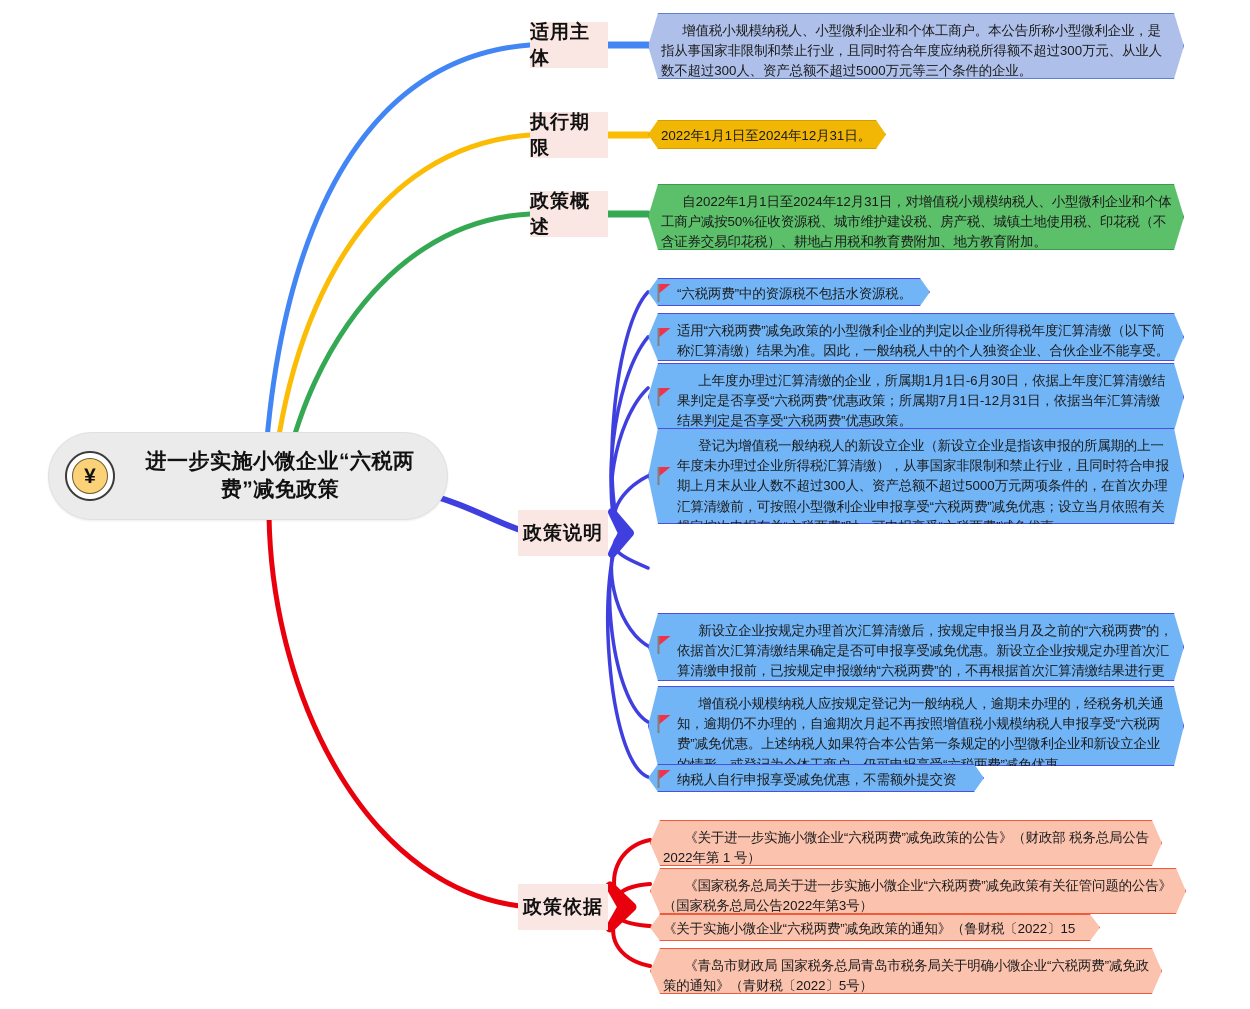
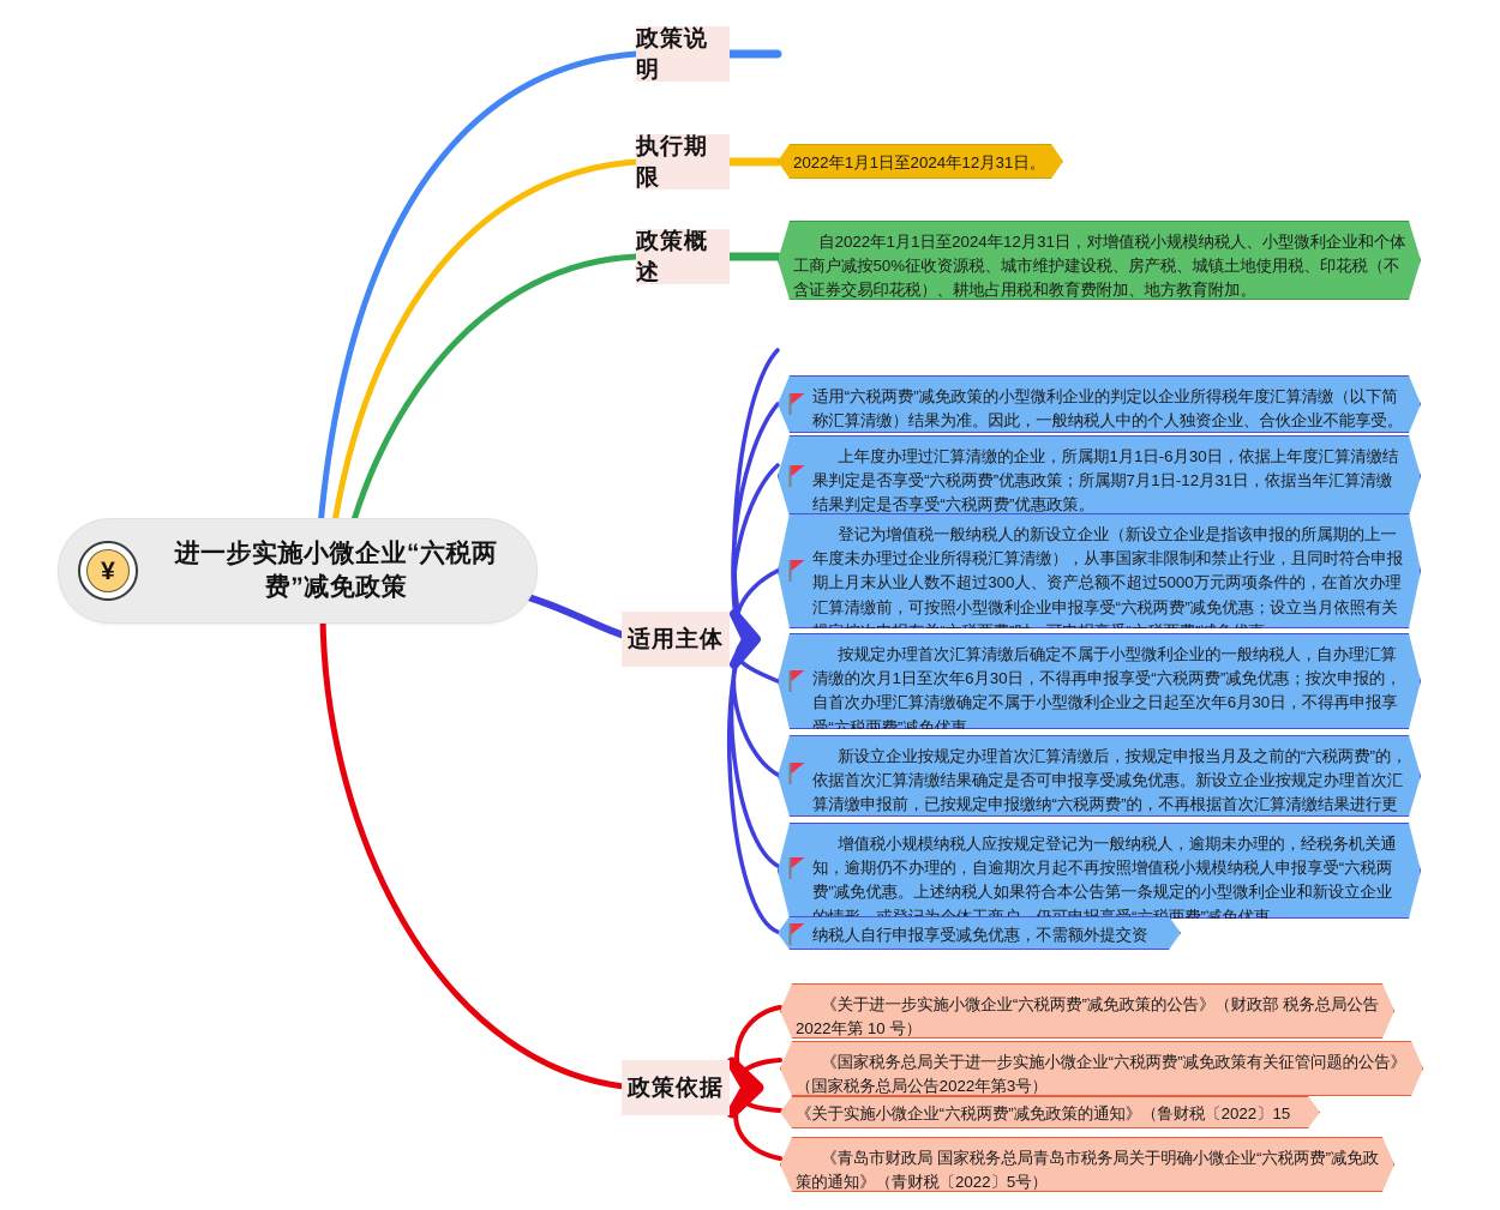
  ¥
  进一步实施小微企业“六税两费”减免政策
- 适用主体
+ 政策说明
  执行期限
  政策概述
- 政策说明
+ 适用主体
  政策依据
- 增值税小规模纳税人、小型微利企业和个体工商户。本公告所称小型微利企业，是指从事国家非限制和禁止行业，且同时符合年度应纳税所得额不超过300万元、从业人数不超过300人、资产总额不超过5000万元等三个条件的企业。
  2022年1月1日至2024年12月31日。
  自2022年1月1日至2024年12月31日，对增值税小规模纳税人、小型微利企业和个体工商户减按50%征收资源税、城市维护建设税、房产税、城镇土地使用税、印花税（不含证券交易印花税）、耕地占用税和教育费附加、地方教育附加。
- “六税两费”中的资源税不包括水资源税。
  适用“六税两费”减免政策的小型微利企业的判定以企业所得税年度汇算清缴（以下简称汇算清缴）结果为准。因此，一般纳税人中的个人独资企业、合伙企业不能享受。
  上年度办理过汇算清缴的企业，所属期1月1日-6月30日，依据上年度汇算清缴结果判定是否享受“六税两费”优惠政策；所属期7月1日-12月31日，依据当年汇算清缴结果判定是否享受“六税两费”优惠政策。
  登记为增值税一般纳税人的新设立企业（新设立企业是指该申报的所属期的上一年度未办理过企业所得税汇算清缴），从事国家非限制和禁止行业，且同时符合申报期上月末从业人数不超过300人、资产总额不超过5000万元两项条件的，在首次办理汇算清缴前，可按照小型微利企业申报享受“六税两费”减免优惠；设立当月依照有关
+ 按规定办理首次汇算清缴后确定不属于小型微利企业的一般纳税人，自办理汇算清缴的次月1日至次年6月30日，不得再申报享受“六税两费”减免优惠；按次申报的，自首次办理汇算清缴确定不属于小型微利企业之日起至次年6月30日，不得再申报享受“六税两费”减免优惠。
  新设立企业按规定办理首次汇算清缴后，按规定申报当月及之前的“六税两费”的，依据首次汇算清缴结果确定是否可申报享受减免优惠。新设立企业按规定办理首次汇算清缴申报前，已按规定申报缴纳“六税两费”的，不再根据首次汇算清缴结果进行更
  增值税小规模纳税人应按规定登记为一般纳税人，逾期未办理的，经税务机关通知，逾期仍不办理的，自逾期次月起不再按照增值税小规模纳税人申报享受“六税两费”减免优惠。上述纳税人如果符合本公告第一条规定的小型微利企业和新设立企业两费”减免优惠。
  纳税人自行申报享受减免优惠，不需额外提交资
- 《关于进一步实施小微企业“六税两费”减免政策的公告》（财政部 税务总局公告2022年第 1 号）
+ 《关于进一步实施小微企业“六税两费”减免政策的公告》（财政部 税务总局公告2022年第 10 号）
  《国家税务总局关于进一步实施小微企业“六税两费”减免政策有关征管问题的公告》（国家税务总局公告2022年第3号）
  《关于实施小微企业“六税两费”减免政策的通知》（鲁财税〔2022〕15
  《青岛市财政局 国家税务总局青岛市税务局关于明确小微企业“六税两费”减免政策的通知》（青财税〔2022〕5号）
